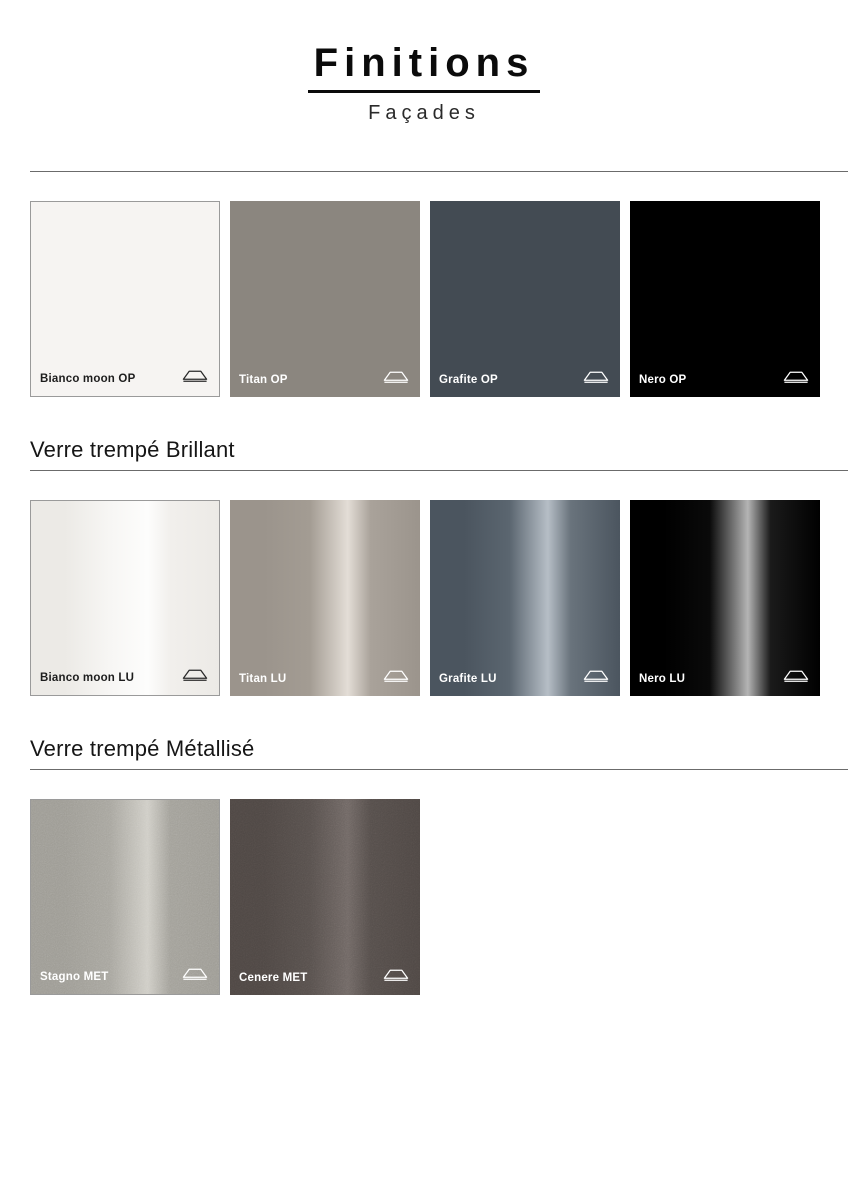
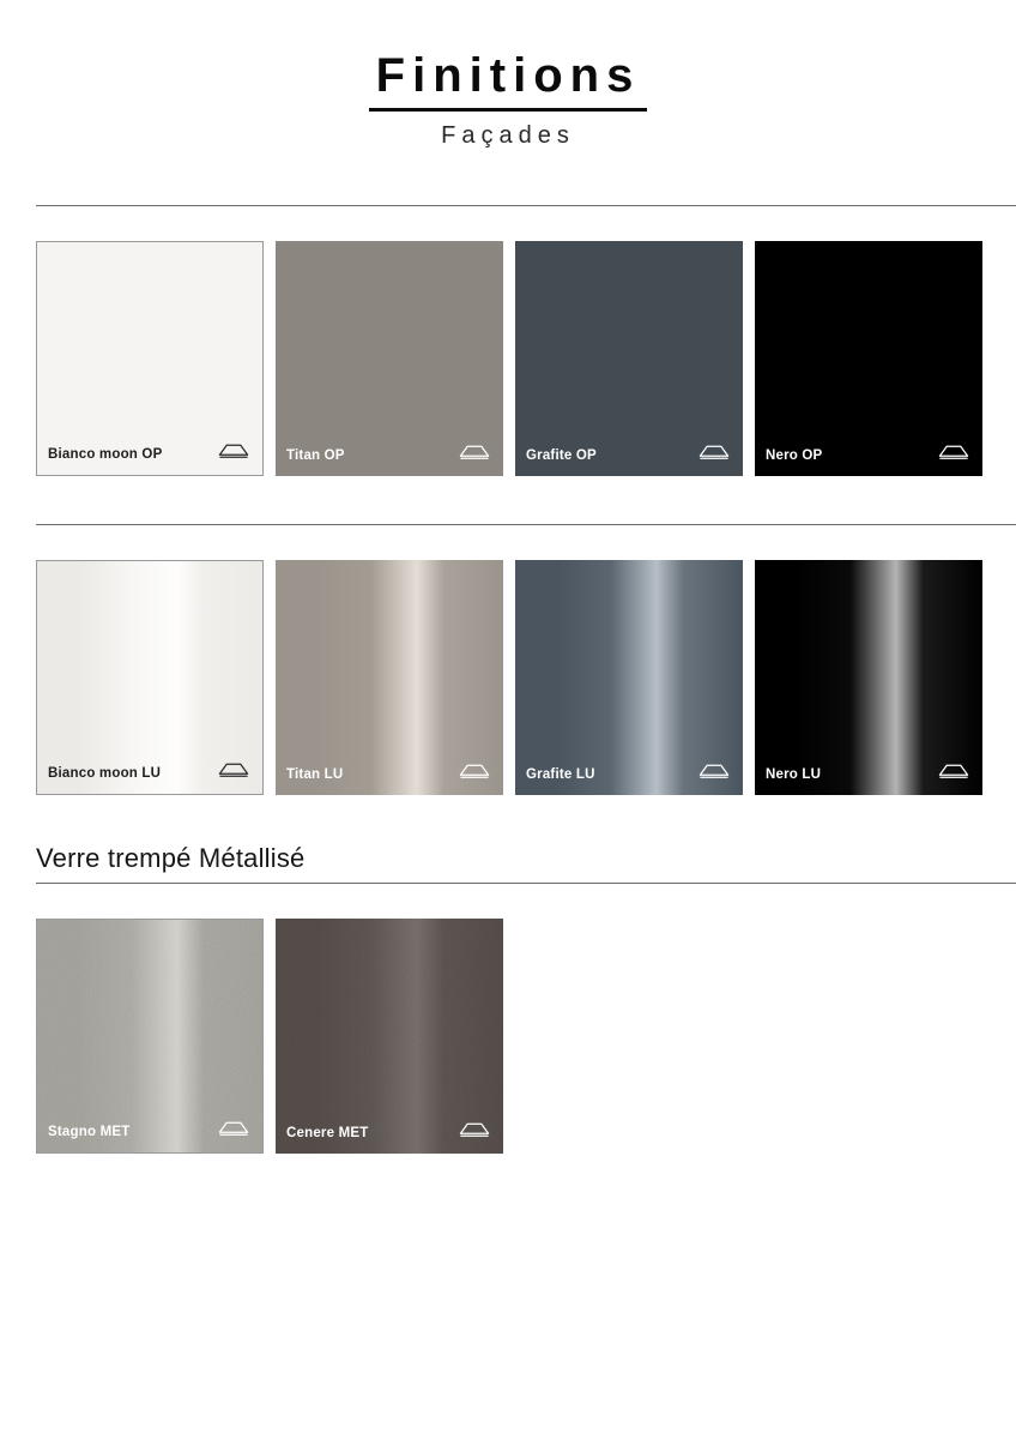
  Finitions
  Façades
  Bianco moon OP
  Titan OP
  Grafite OP
  Nero OP
- Verre trempé Brillant
  Bianco moon LU
  Titan LU
  Grafite LU
  Nero LU
  Verre trempé Métallisé
  Stagno MET
  Cenere MET
